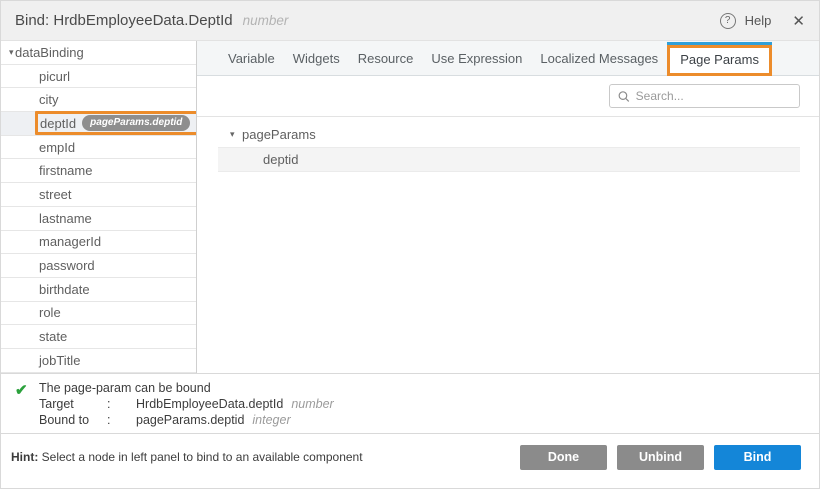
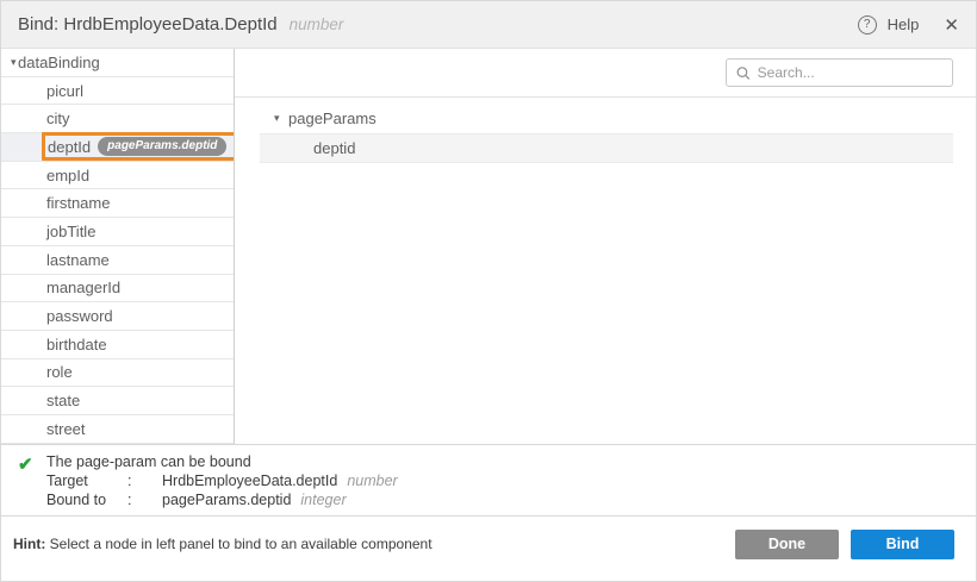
  Bind: HrdbEmployeeData.DeptId
  number
  ?
  Help
  ✕
  ▾
  dataBinding
  picurl
  city
  deptId
  pageParams.deptid
  empId
  firstname
- street
+ jobTitle
  lastname
  managerId
  password
  birthdate
  role
  state
- jobTitle
+ street
- Variable
- Widgets
- Resource
- Use Expression
- Localized Messages
- Page Params
  Search...
  ▾
  pageParams
  deptid
  ✔
  The page-param can be bound
  Target
  :
  HrdbEmployeeData.deptId
  number
  Bound to
  :
  pageParams.deptid
  integer
  Hint: Select a node in left panel to bind to an available component
  Done
- Unbind
  Bind
